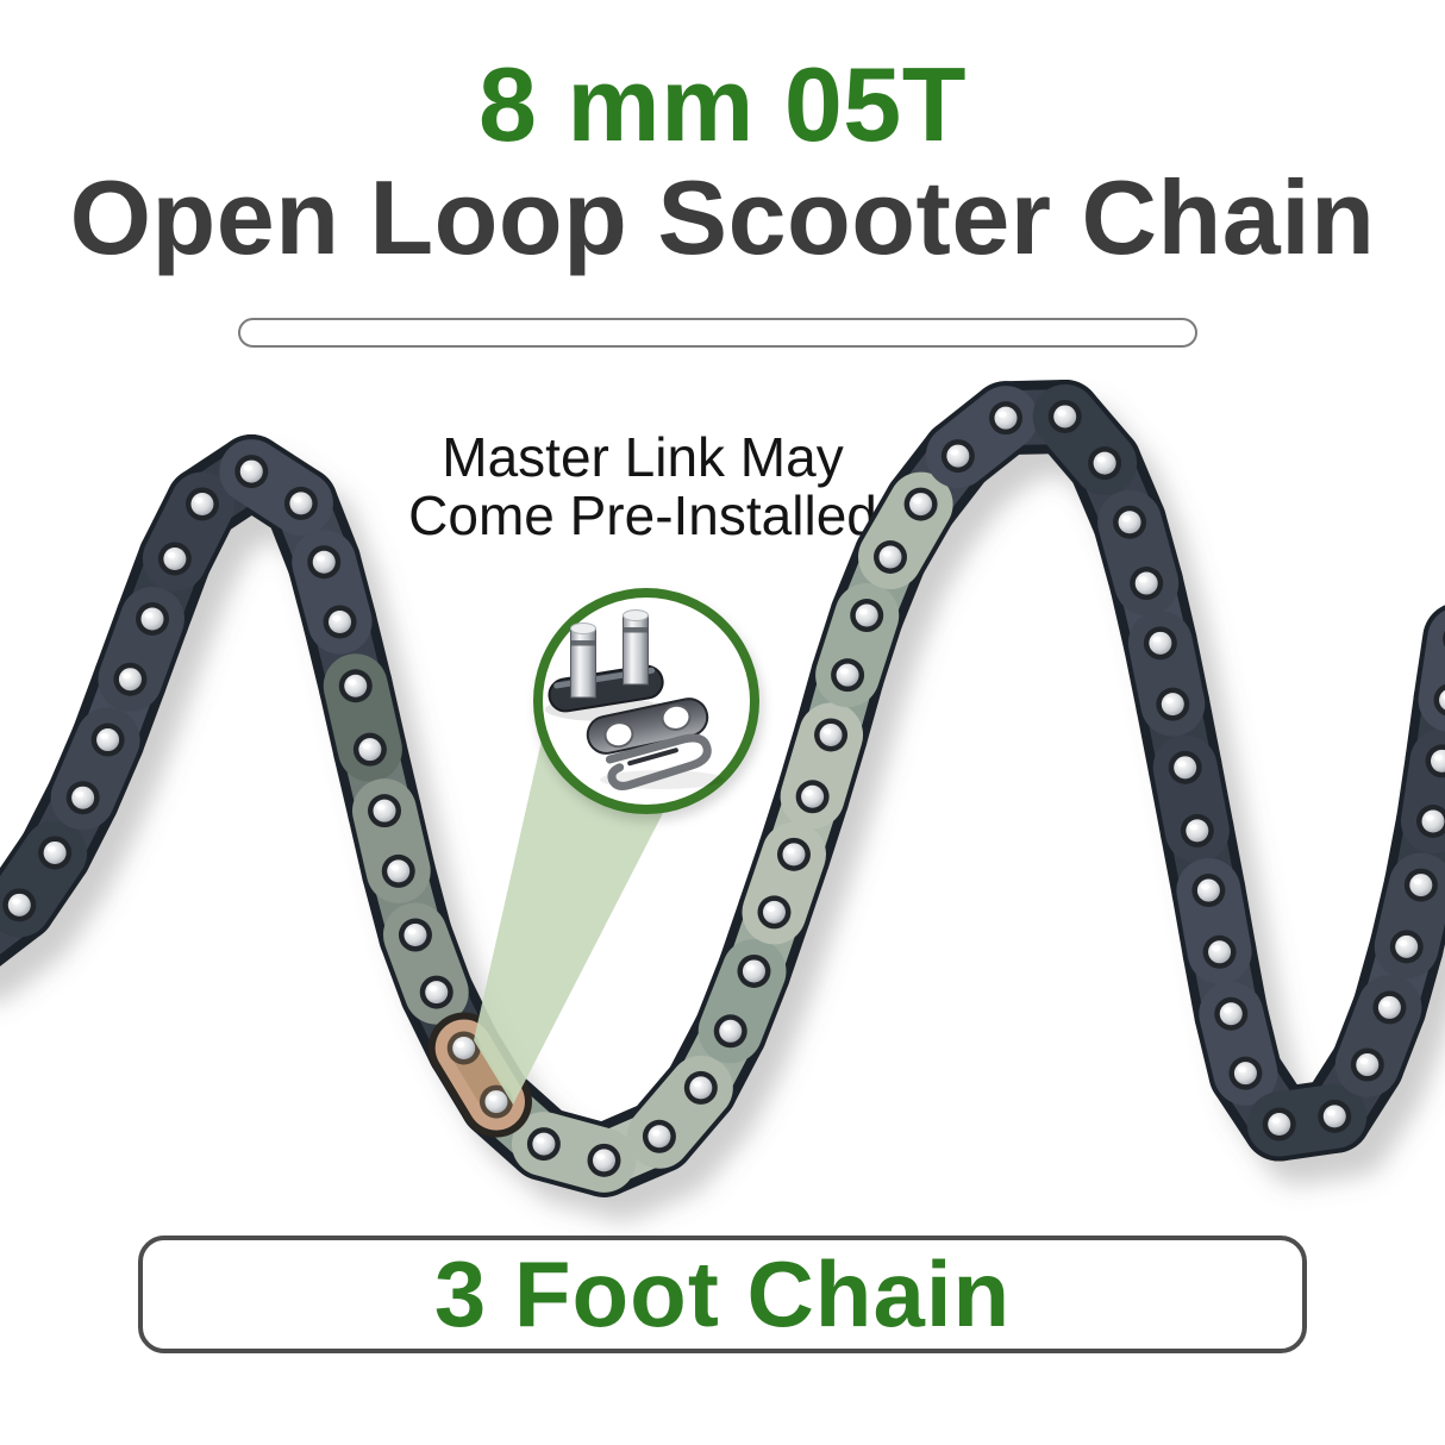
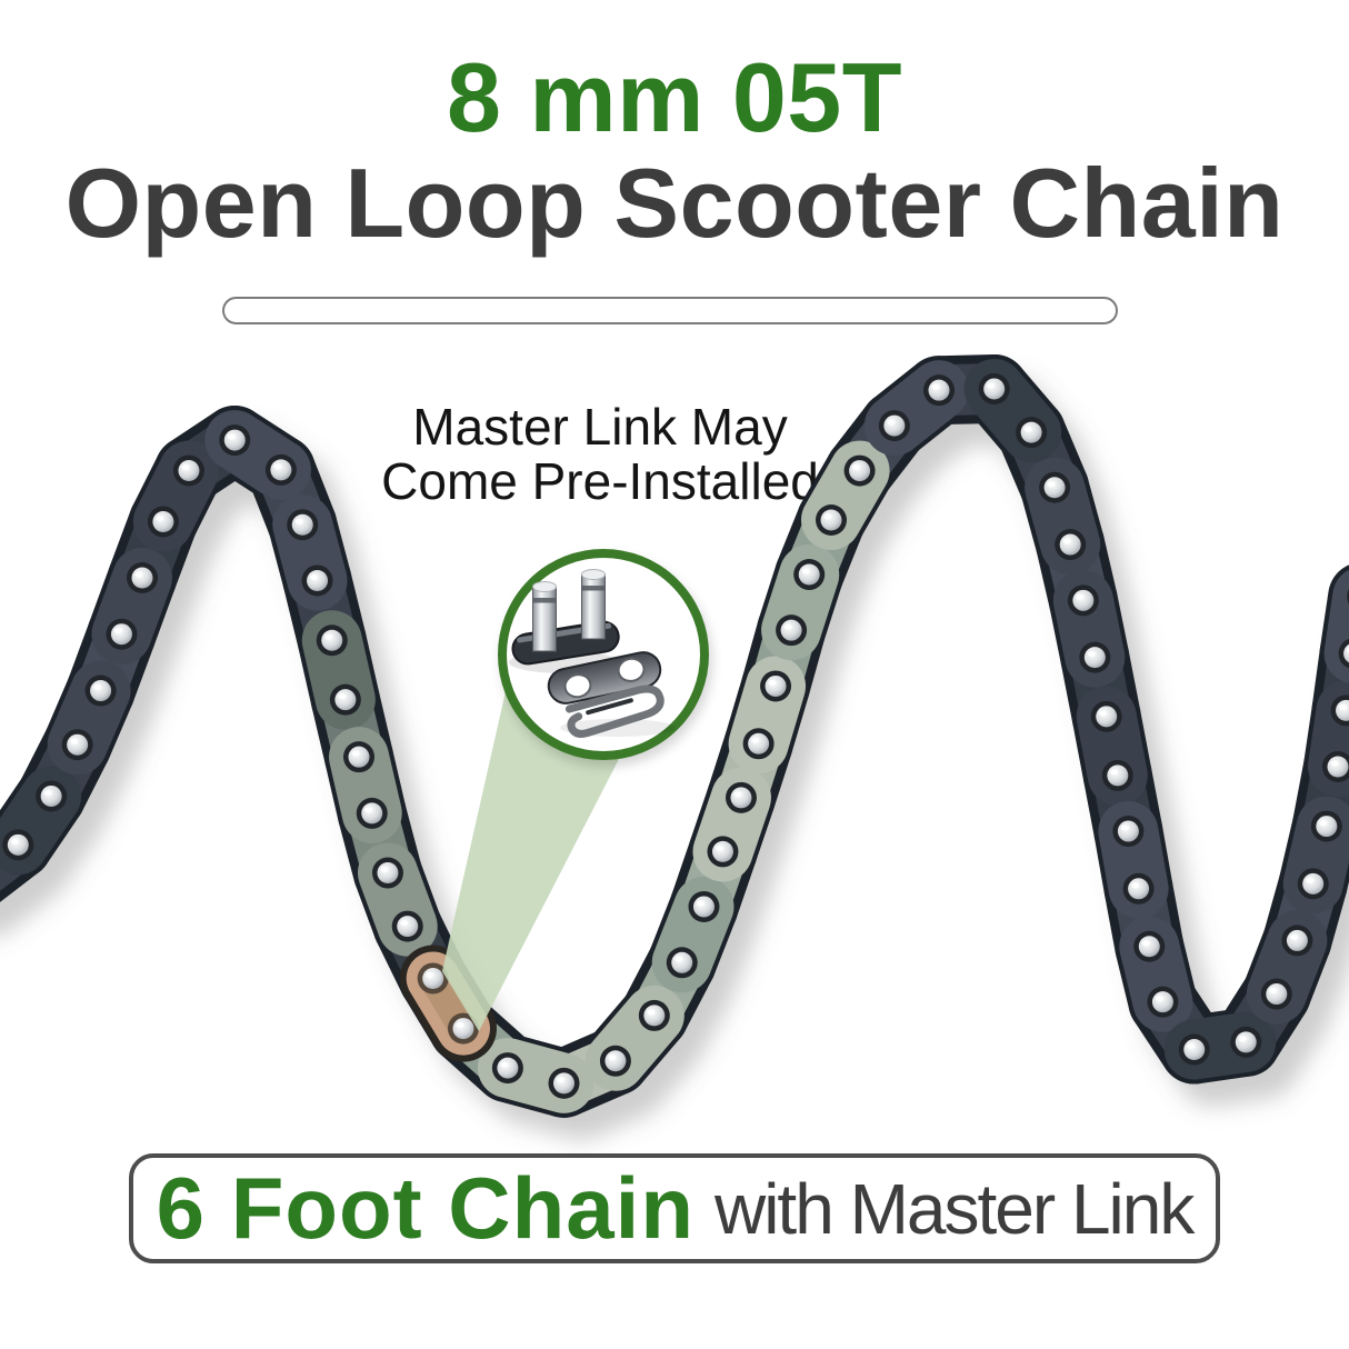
  8 mm 05T
  Open Loop Scooter Chain
  Master Link May
  Come Pre-Installed
- 3 Foot Chain
+ 6 Foot Chain
+ with Master Link
